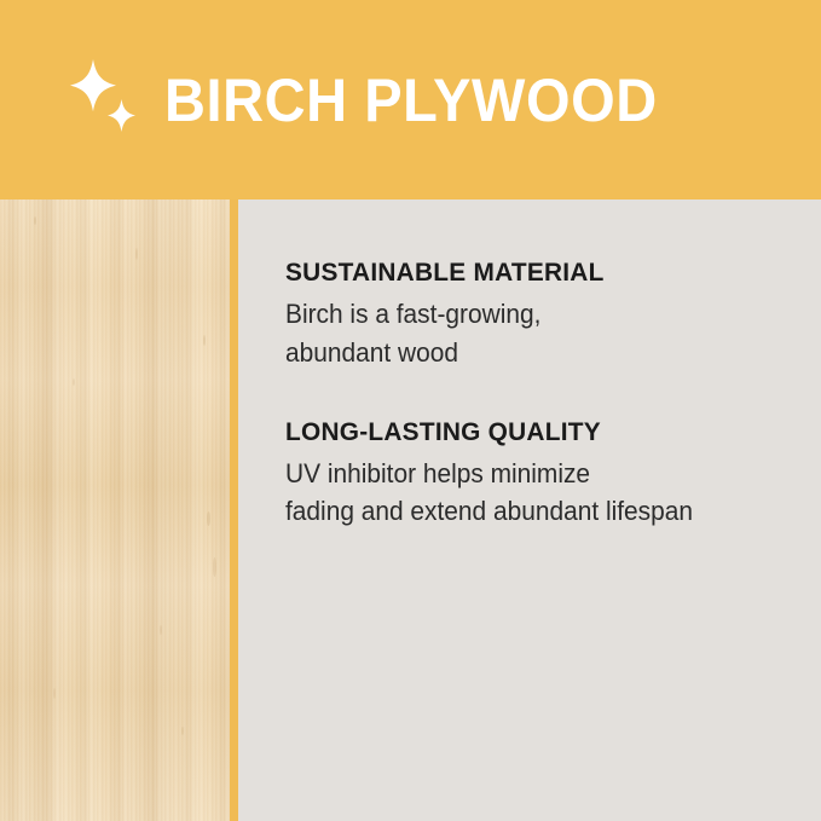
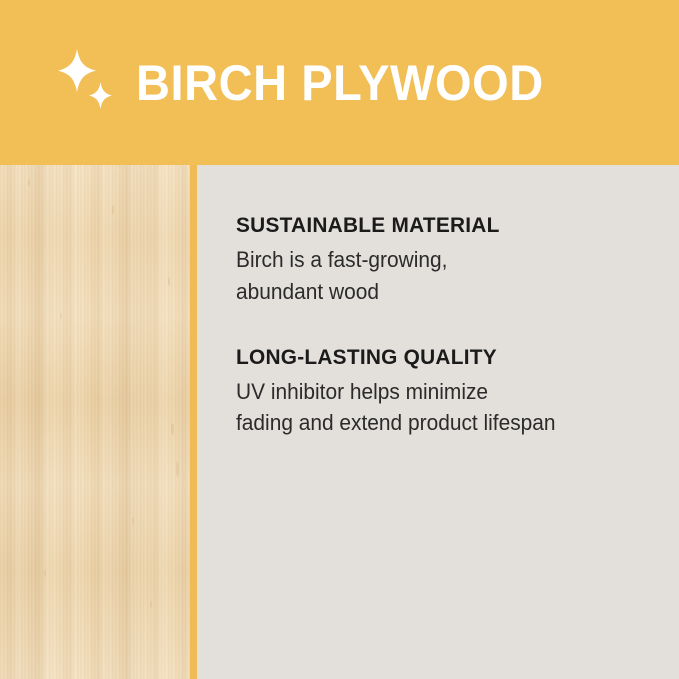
  BIRCH PLYWOOD
  SUSTAINABLE MATERIAL
  Birch is a fast-growing,
  abundant wood
  LONG-LASTING QUALITY
  UV inhibitor helps minimize
- fading and extend abundant lifespan
+ fading and extend product lifespan
